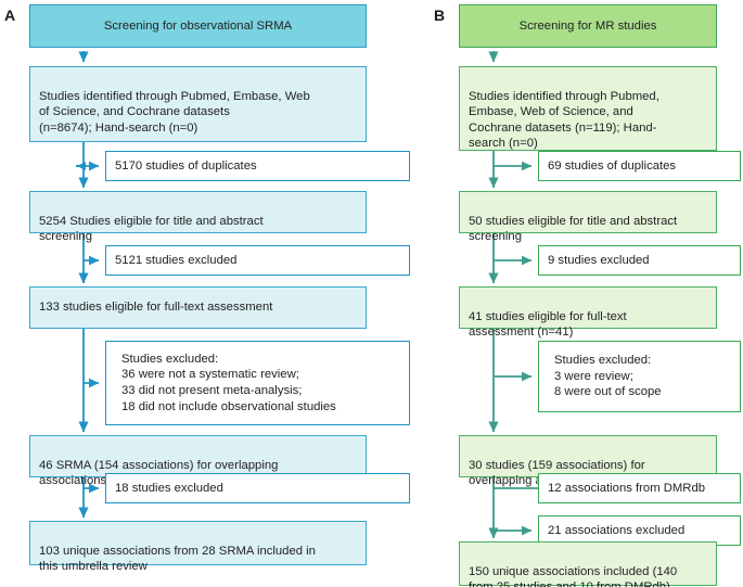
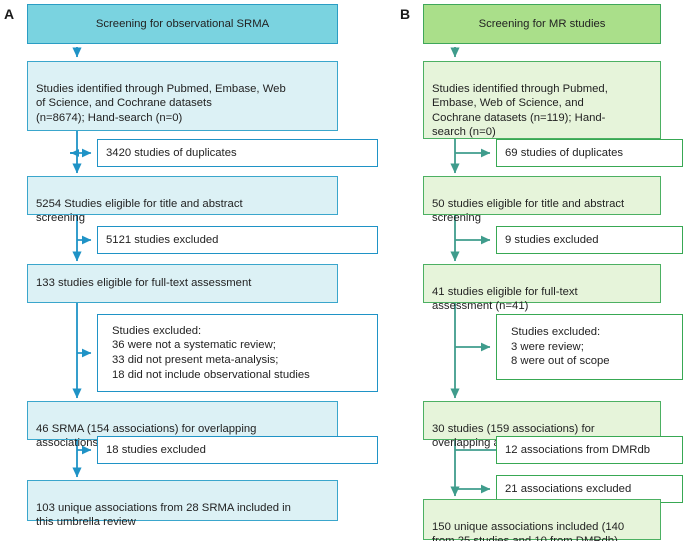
  A
  Screening for observational SRMA
  Studies identified through Pubmed, Embase, Web
  of Science, and Cochrane datasets
  (n=8674); Hand-search (n=0)
- 5170 studies of duplicates
+ 3420 studies of duplicates
  5254 Studies eligible for title and abstract
  screening
  5121 studies excluded
  133 studies eligible for full-text assessment
  Studies excluded:
  36 were not a systematic review;
  33 did not present meta-analysis;
  18 did not include observational studies
  46 SRMA (154 associations) for overlapping
  18 studies excluded
  103 unique associations from 28 SRMA included in
  this umbrella review
  B
  Screening for MR studies
  Studies identified through Pubmed,
  Embase, Web of Science, and
  Cochrane datasets (n=119); Hand-
  search (n=0)
  69 studies of duplicates
  50 studies eligible for title and abstract
  screening
  9 studies excluded
  41 studies eligible for full-text
  assessment (n=41)
  Studies excluded:
  3 were review;
  8 were out of scope
  30 studies (159 associations) for
  12 associations from DMRdb
  21 associations excluded
  150 unique associations included (140
